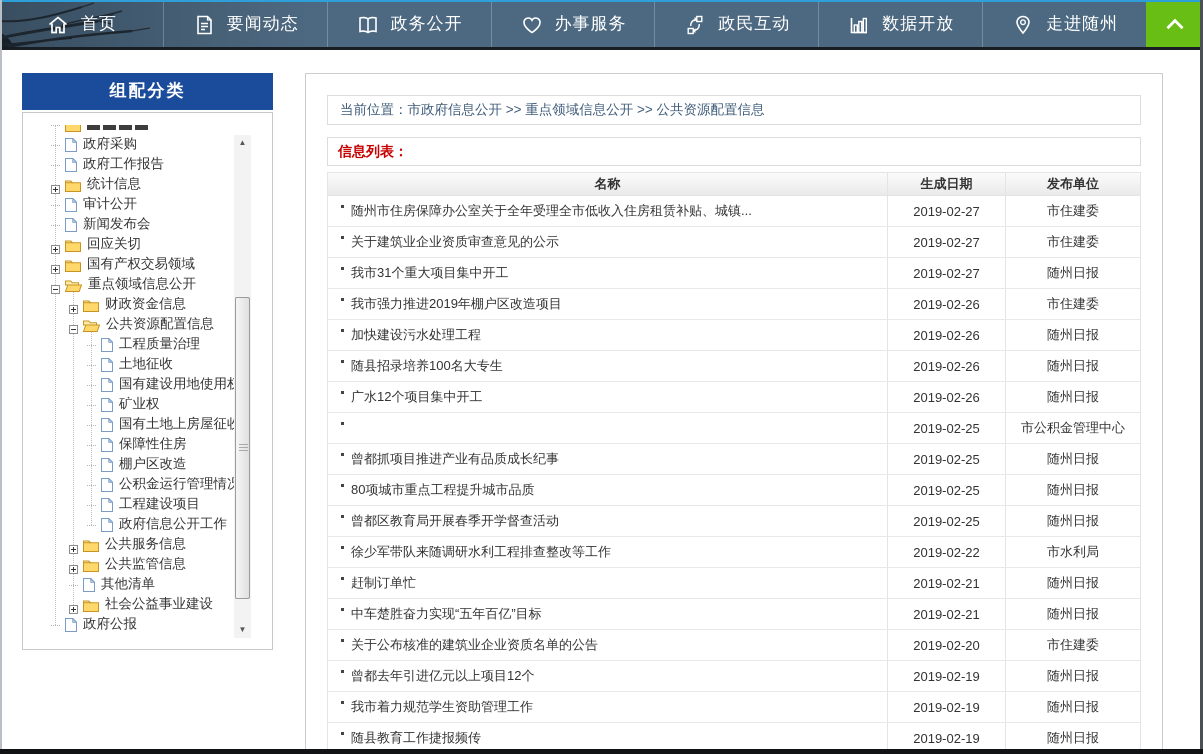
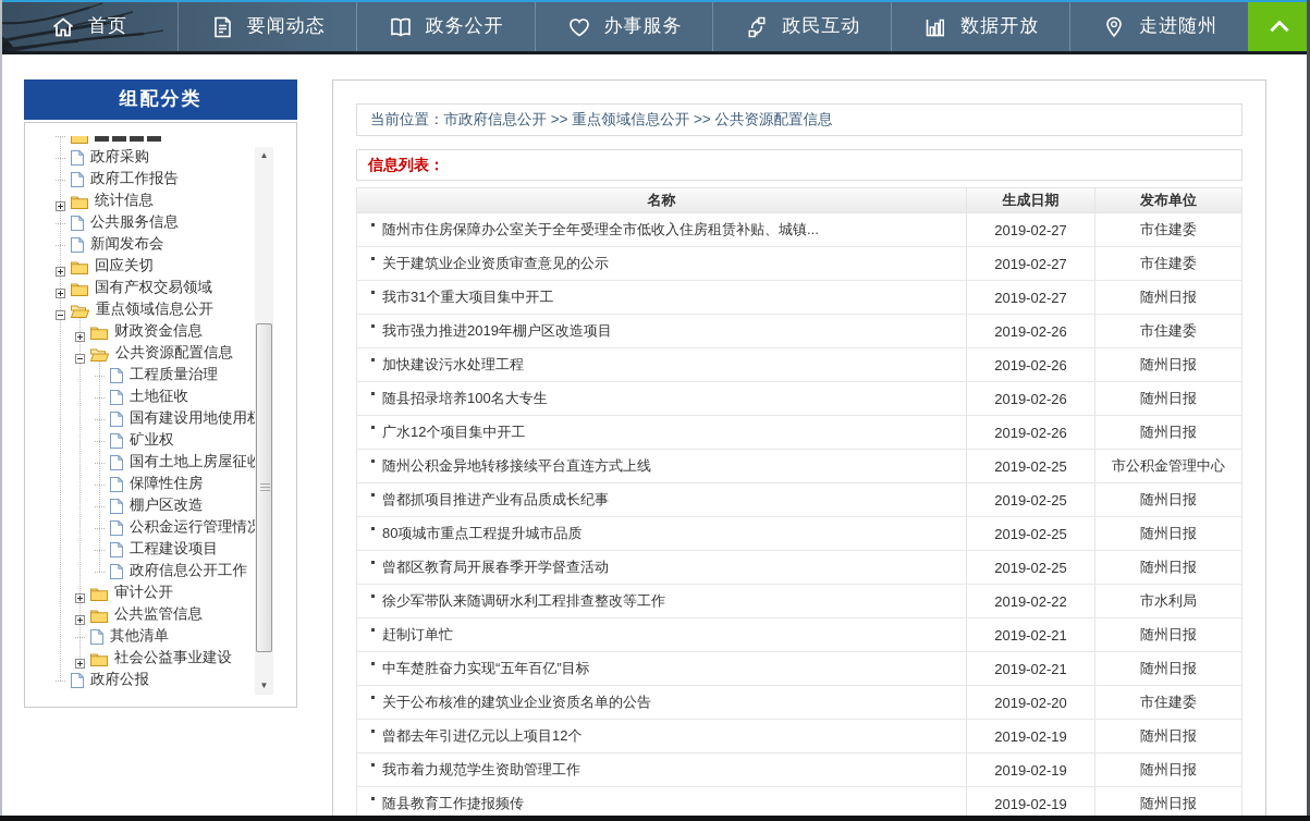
  首页
  要闻动态
  政务公开
  办事服务
  政民互动
  数据开放
  走进随州
  组配分类
  政府采购
  政府工作报告
  统计信息
- 审计公开
+ 公共服务信息
  新闻发布会
  回应关切
  国有产权交易领域
  重点领域信息公开
  财政资金信息
  公共资源配置信息
  工程质量治理
  土地征收
  国有建设用地使用
  矿业权
  国有土地上房屋征
  保障性住房
  棚户区改造
  公积金运行管理情
  工程建设项目
  政府信息公开工作
- 公共服务信息
+ 审计公开
  公共监管信息
  其他清单
  社会公益事业建设
  政府公报
  ▲
  ▼
  当前位置：市政府信息公开 >> 重点领域信息公开 >> 公共资源配置信息
  信息列表：
  名称
  生成日期
  发布单位
  随州市住房保障办公室关于全年受理全市低收入住房租赁补贴、城镇...
  2019-02-27
  市住建委
  关于建筑业企业资质审查意见的公示
  2019-02-27
  市住建委
  我市31个重大项目集中开工
  2019-02-27
  随州日报
  我市强力推进2019年棚户区改造项目
  2019-02-26
  市住建委
  加快建设污水处理工程
  2019-02-26
  随州日报
  随县招录培养100名大专生
  2019-02-26
  随州日报
  广水12个项目集中开工
  2019-02-26
  随州日报
+ 随州公积金异地转移接续平台直连方式上线
  2019-02-25
  市公积金管理中心
  曾都抓项目推进产业有品质成长纪事
  2019-02-25
  随州日报
  80项城市重点工程提升城市品质
  2019-02-25
  随州日报
  曾都区教育局开展春季开学督查活动
  2019-02-25
  随州日报
  徐少军带队来随调研水利工程排查整改等工作
  2019-02-22
  市水利局
  赶制订单忙
  2019-02-21
  随州日报
  中车楚胜奋力实现“五年百亿”目标
  2019-02-21
  随州日报
  关于公布核准的建筑业企业资质名单的公告
  2019-02-20
  市住建委
  曾都去年引进亿元以上项目12个
  2019-02-19
  随州日报
  我市着力规范学生资助管理工作
  2019-02-19
  随州日报
  随县教育工作捷报频传
  2019-02-19
  随州日报
